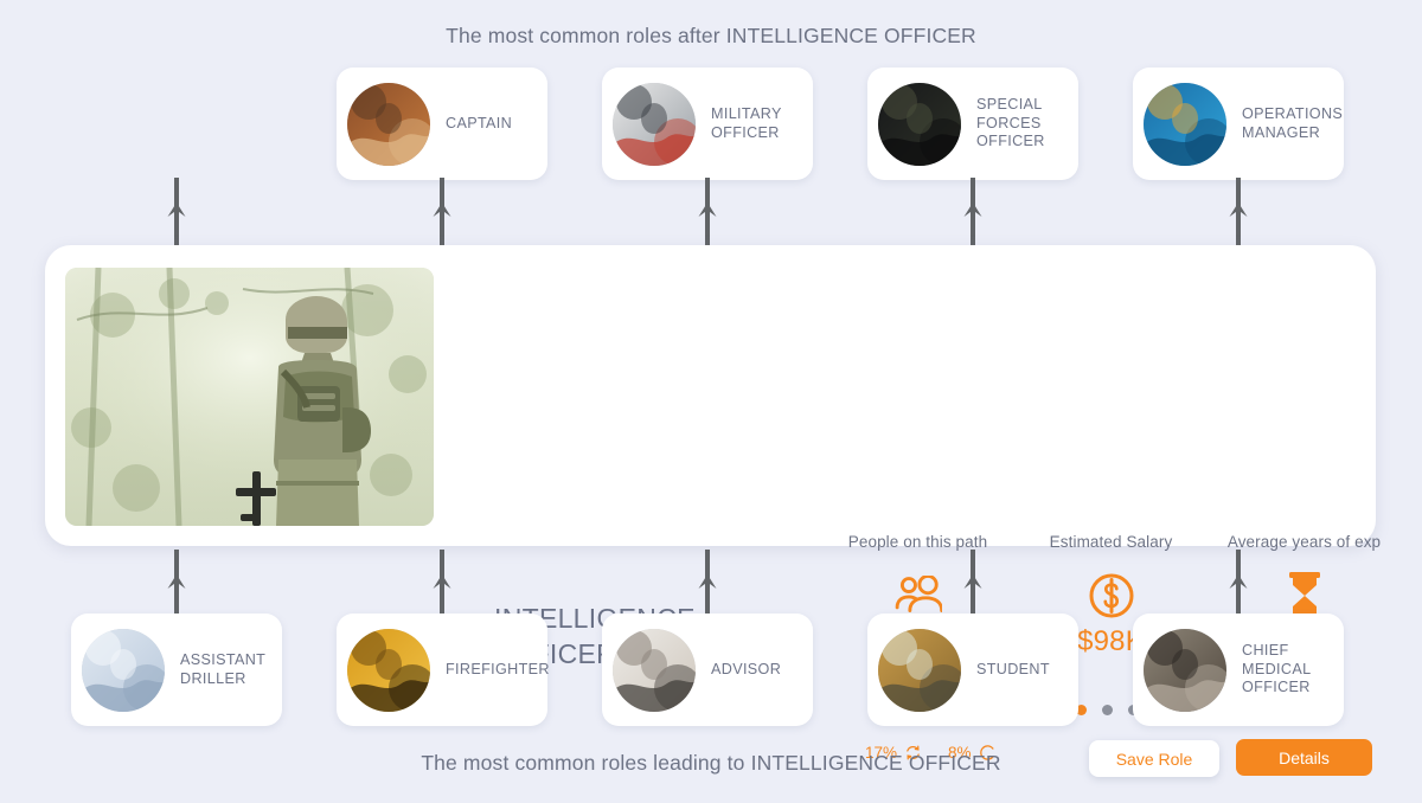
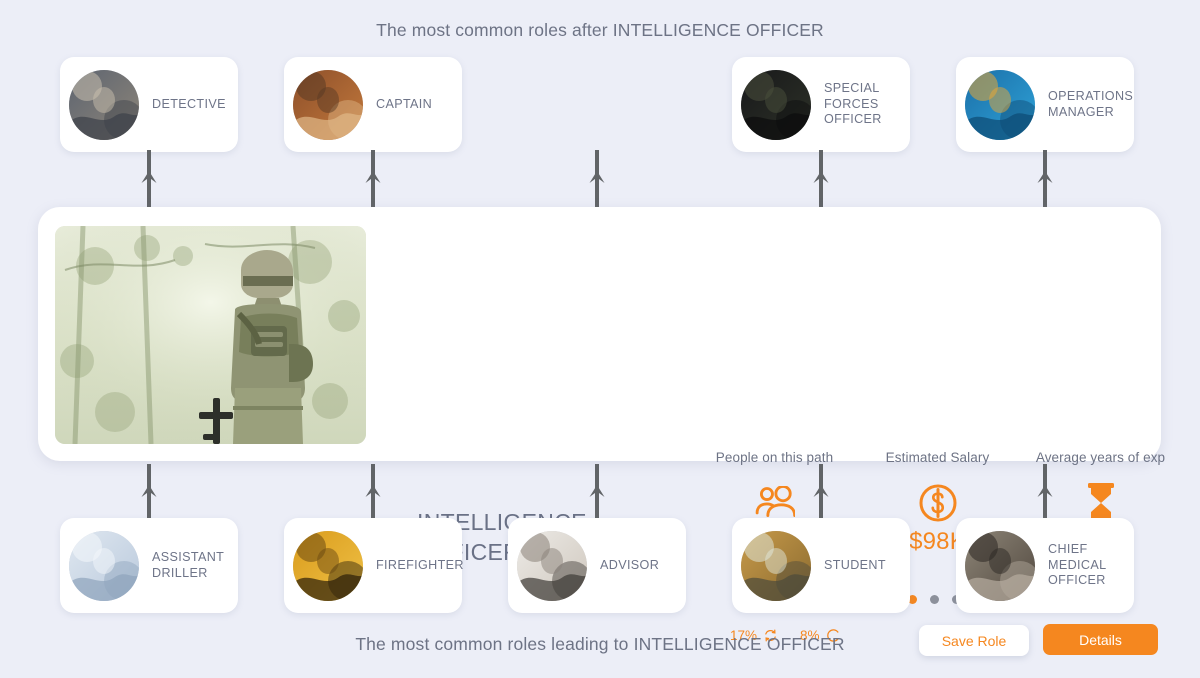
  The most common roles after INTELLIGENCE OFFICER
+ DETECTIVE
  CAPTAIN
- MILITARY OFFICER
  SPECIAL FORCES OFFICER
  OPERATIONS MANAGER
  People on this path
  Estimated Salary
  $98
  Average years of exp
  17%
  8%
  Save Role
  Details
  ASSISTANT DRILLER
  FIREFIGHTER
  ADVISOR
  STUDENT
  CHIEF MEDICAL OFFICER
  The most common roles leading to INTELLIGENCE OFFICER
